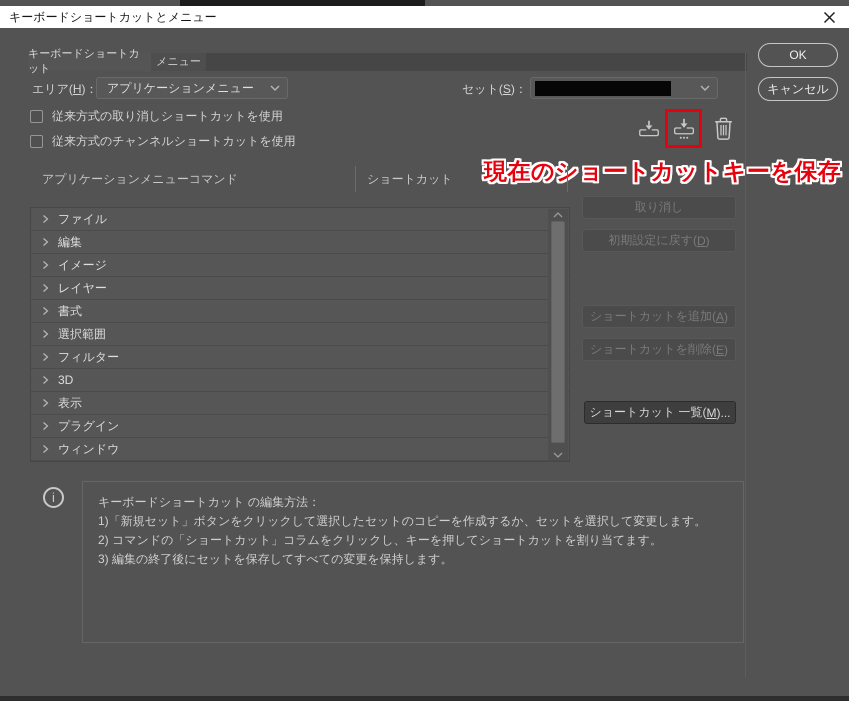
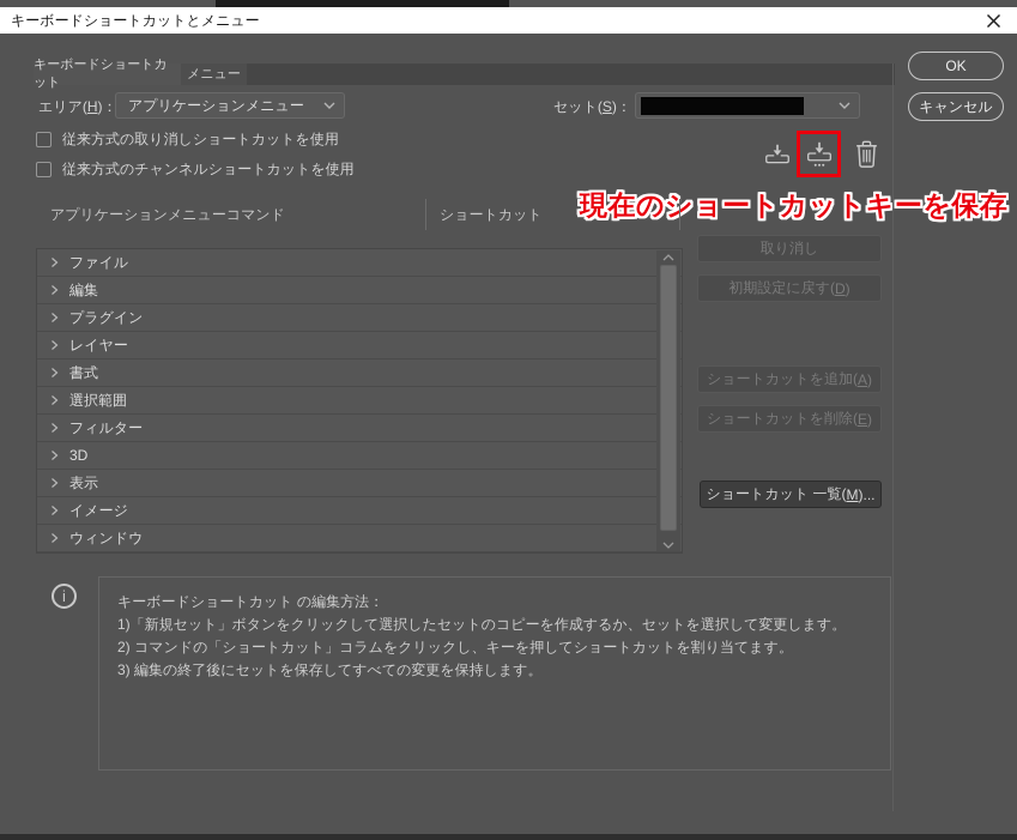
  キーボードショートカットとメニュー
  キーボードショートカット
  メニュー
  エリア(H)：
  アプリケーションメニュー
  セット(S)：
  従来方式の取り消しショートカットを使用
  従来方式のチャンネルショートカットを使用
  現在のョートカットキーを保存
  アプリケーションメニューコマンド
  ショートカット
  ファイル
  編集
- イメージ
+ プラグイン
  レイヤー
  書式
  選択範囲
  フィルター
  3D
  表示
- プラグイン
+ イメージ
  ウィンドウ
  取り消し
  初期設定に戻す(
  D
  )
  ショートカットを追加(
  A
  )
  ショートカットを削除(
  E
  )
  ショートカット 一覧(
  M
  )...
  OK
  キャンセル
  i
  キーボードショートカット の編集方法：
  1)「新規セット」ボタンをクリックして選択したセットのコピーを作成するか、セットを選択して変更します。
  2) コマンドの「ショートカット」コラムをクリックし、キーを押してショートカットを割り当てます。
  3) 編集の終了後にセットを保存してすべての変更を保持します。
